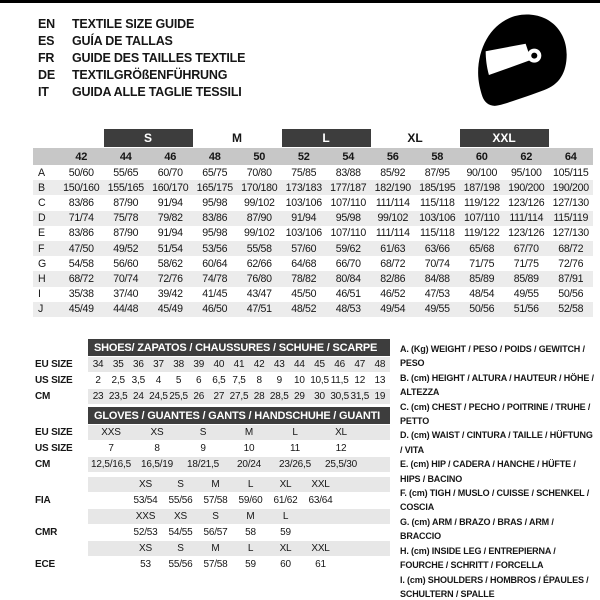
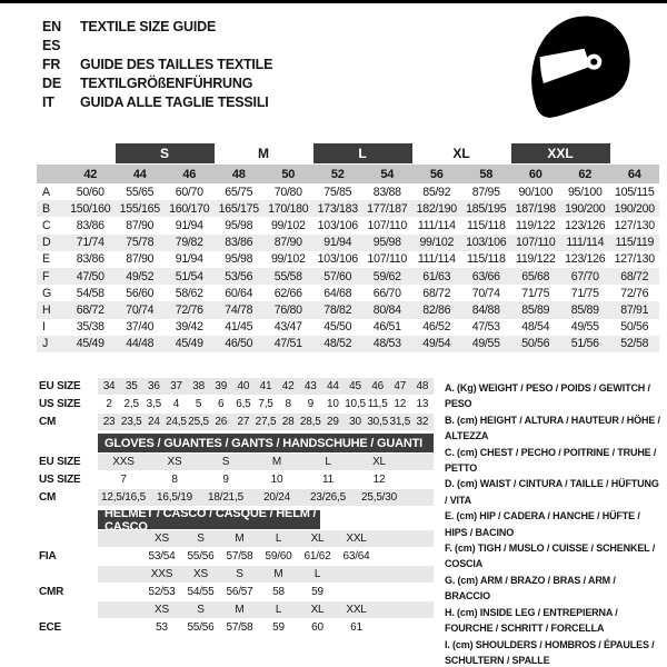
  EN
  TEXTILE SIZE GUIDE
  ES
- GUÍA DE TALLAS
  FR
  GUIDE DES TAILLES TEXTILE
  DE
  TEXTILGRÖßENFÜHRUNG
  IT
  GUIDA ALLE TAGLIE TESSILI
  S
  M
  L
  XL
  XXL
  42
  44
  46
  48
  50
  52
  54
  56
  58
  60
  62
  64
  A
  50/60
  55/65
  60/70
  65/75
  70/80
  75/85
  83/88
  85/92
  87/95
  90/100
  95/100
  105/115
  B
  150/160
  155/165
  160/170
  165/175
  170/180
  173/183
  177/187
  182/190
  185/195
  187/198
  190/200
  190/200
  C
  83/86
  87/90
  91/94
  95/98
  99/102
  103/106
  107/110
  111/114
  115/118
  119/122
  123/126
  127/130
  D
  71/74
  75/78
  79/82
  83/86
  87/90
  91/94
  95/98
  99/102
  103/106
  107/110
  111/114
  115/119
  E
  83/86
  87/90
  91/94
  95/98
  99/102
  103/106
  107/110
  111/114
  115/118
  119/122
  123/126
  127/130
  F
  47/50
  49/52
  51/54
  53/56
  55/58
  57/60
  59/62
  61/63
  63/66
  65/68
  67/70
  68/72
  G
  54/58
  56/60
  58/62
  60/64
  62/66
  64/68
  66/70
  68/72
  70/74
  71/75
  71/75
  72/76
  H
  68/72
  70/74
  72/76
  74/78
  76/80
  78/82
  80/84
  82/86
  84/88
  85/89
  85/89
  87/91
  I
  35/38
  37/40
  39/42
  41/45
  43/47
  45/50
  46/51
  46/52
  47/53
  48/54
  49/55
  50/56
  J
  45/49
  44/48
  45/49
  46/50
  47/51
  48/52
  48/53
  49/54
  49/55
  50/56
  51/56
  52/58
- SHOES/ ZAPATOS / CHAUSSURES / SCHUHE / SCARPE
  EU SIZE
  34
  35
  36
  37
  38
  39
  40
  41
  42
  43
  44
  45
  46
  47
  48
  US SIZE
  2
  2,5
  3,5
  4
  5
  6
  6,5
  7,5
  8
  9
  10
  10,5
  11,5
  12
  13
  CM
  23
  23,5
  24
  24,5
  25,5
  26
  27
  27,5
  28
  28,5
  29
  30
  30,5
  31,5
- 19
+ 32
  GLOVES / GUANTES / GANTS / HANDSCHUHE / GUANTI
  EU SIZE
  XXS
  XS
  S
  M
  L
  XL
  US SIZE
  7
  8
  9
  10
  11
  12
  CM
  12,5/16,5
  16,5/19
  18/21,5
  20/24
  23/26,5
  25,5/30
+ HELMET / CASCO / CASQUE / HELM / CASCO
  XS
  S
  M
  L
  XL
  XXL
  FIA
  53/54
  55/56
  57/58
  59/60
  61/62
  63/64
  XXS
  XS
  S
  M
  L
  CMR
  52/53
  54/55
  56/57
  58
  59
  XS
  S
  M
  L
  XL
  XXL
  ECE
  53
  55/56
  57/58
  59
  60
  61
  A. (Kg) WEIGHT / PESO / POIDS / GEWITCH / PESO
  B. (cm) HEIGHT / ALTURA / HAUTEUR / HÖHE / ALTEZZA
  C. (cm) CHEST / PECHO / POITRINE / TRUHE / PETTO
  D. (cm) WAIST / CINTURA / TAILLE / HÜFTUNG / VITA
  E. (cm) HIP / CADERA / HANCHE / HÜFTE / HIPS / BACINO
  F. (cm) TIGH / MUSLO / CUISSE / SCHENKEL / COSCIA
  G. (cm) ARM / BRAZO / BRAS / ARM / BRACCIO
  H. (cm) INSIDE LEG / ENTREPIERNA / FOURCHE / SCHRITT / FORCELLA
  I. (cm) SHOULDERS / HOMBROS / ÉPAULES / SCHULTERN / SPALLE
